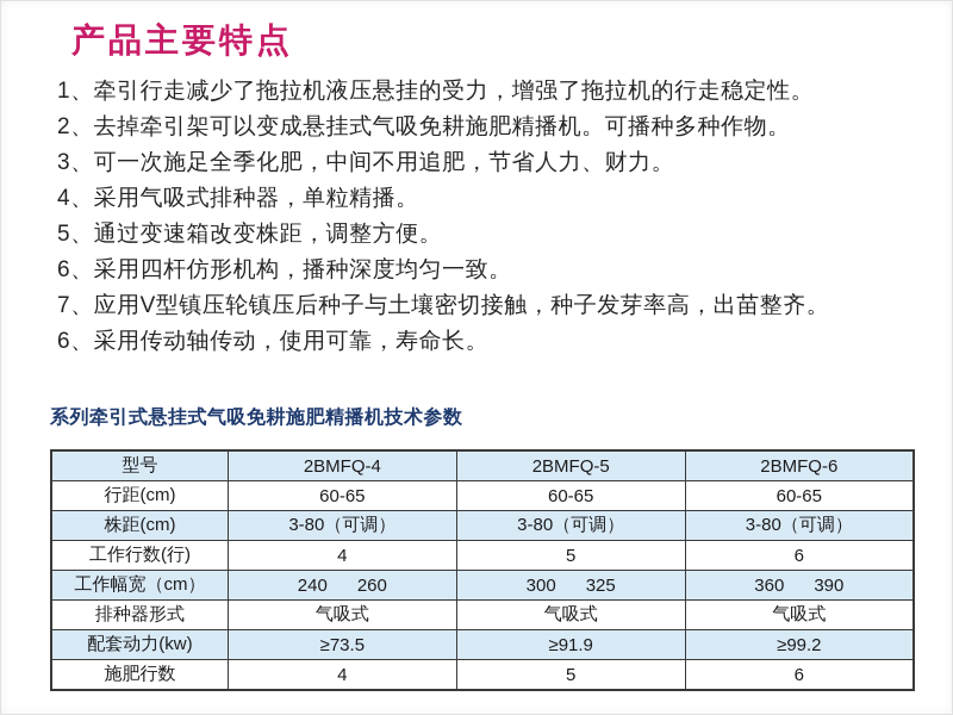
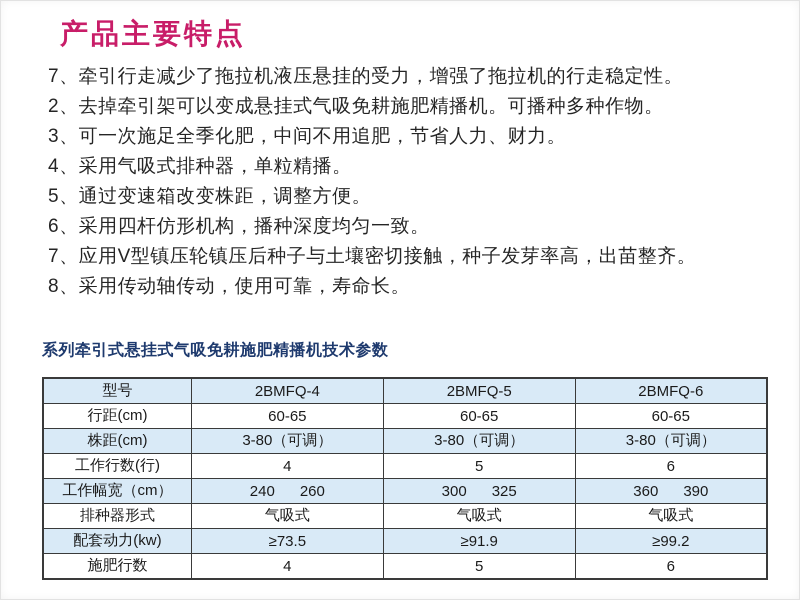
  产品主要特点
- 1、牵引行走减少了拖拉机液压悬挂的受力，增强了拖拉机的行走稳定性。
+ 7、牵引行走减少了拖拉机液压悬挂的受力，增强了拖拉机的行走稳定性。
  2、去掉牵引架可以变成悬挂式气吸免耕施肥精播机。可播种多种作物。
  3、可一次施足全季化肥，中间不用追肥，节省人力、财力。
  4、采用气吸式排种器，单粒精播。
  5、通过变速箱改变株距，调整方便。
  6、采用四杆仿形机构，播种深度均匀一致。
  7、应用V型镇压轮镇压后种子与土壤密切接触，种子发芽率高，出苗整齐。
- 6、采用传动轴传动，使用可靠，寿命长。
+ 8、采用传动轴传动，使用可靠，寿命长。
  系列牵引式悬挂式气吸免耕施肥精播机技术参数
  型号	2BMFQ-4	2BMFQ-5	2BMFQ-6
  行距(cm)	60-65	60-65	60-65
  株距(cm)	3-80（可调）	3-80（可调）	3-80（可调）
  工作行数(行)	4	5	6
  工作幅宽（cm）	240 260	300 325	360 390
  排种器形式	气吸式	气吸式	气吸式
  配套动力(kw)	≥73.5	≥91.9	≥99.2
  施肥行数	4	5	6
